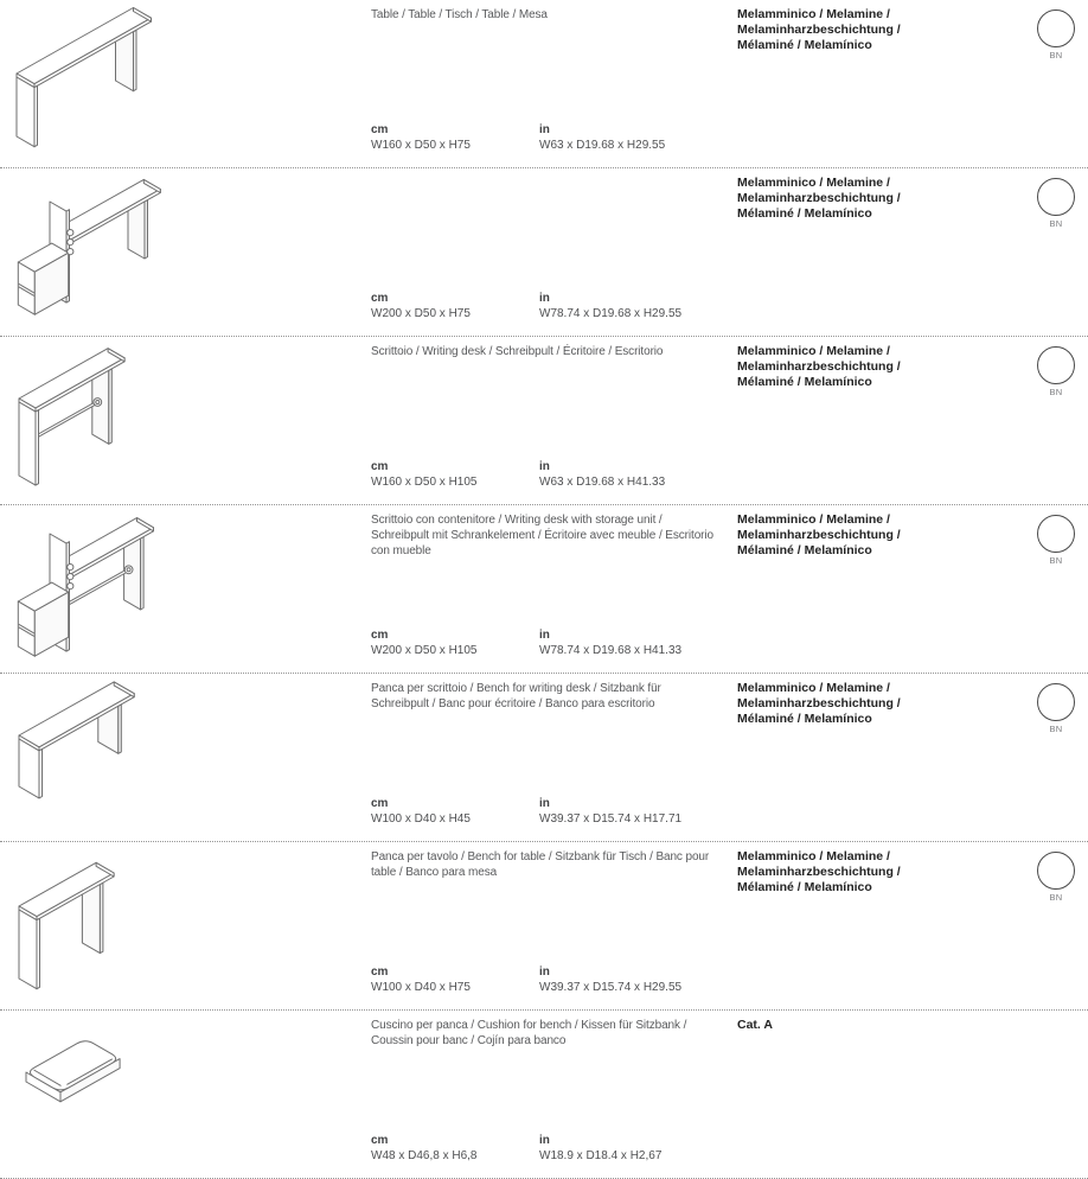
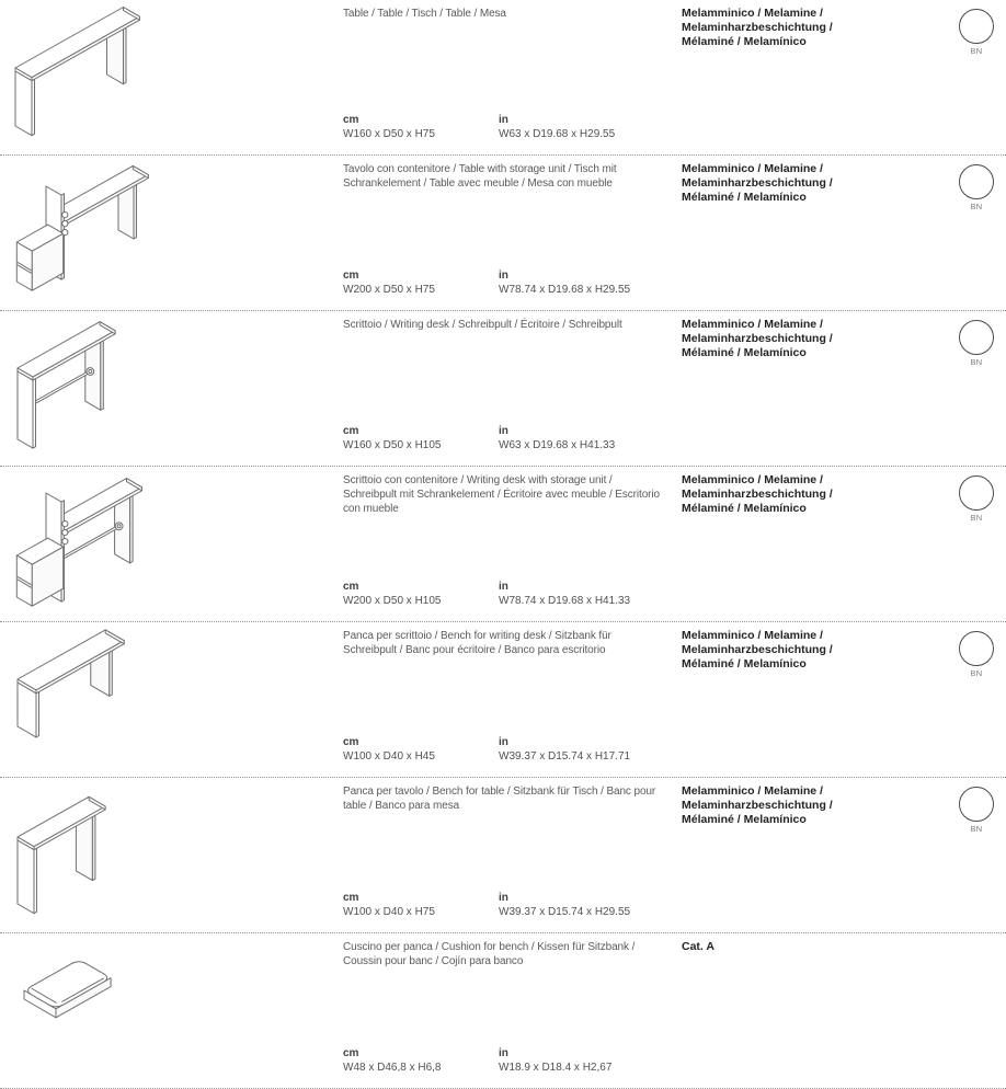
  Table / Table / Tisch / Table / Mesa
  Melamminico / Melamine /
  Melaminharzbeschichtung /
  Mélaminé / Melamínico
  cm
  W160 x D50 x H75
  in
  W63 x D19.68 x H29.55
  BN
+ Tavolo con contenitore / Table with storage unit / Tisch mit Schrankelement / Table avec meuble / Mesa con mueble
  Melamminico / Melamine /
  Melaminharzbeschichtung /
  Mélaminé / Melamínico
  cm
  W200 x D50 x H75
  in
  W78.74 x D19.68 x H29.55
  BN
- Scrittoio / Writing desk / Schreibpult / Écritoire / Escritorio
+ Scrittoio / Writing desk / Schreibpult / Écritoire / Schreibpult
  Melamminico / Melamine /
  Melaminharzbeschichtung /
  Mélaminé / Melamínico
  cm
  W160 x D50 x H105
  in
  W63 x D19.68 x H41.33
  BN
  Scrittoio con contenitore / Writing desk with storage unit / Schreibpult mit Schrankelement / Écritoire avec meuble / Escritorio con mueble
  Melamminico / Melamine /
  Melaminharzbeschichtung /
  Mélaminé / Melamínico
  cm
  W200 x D50 x H105
  in
  W78.74 x D19.68 x H41.33
  BN
  Panca per scrittoio / Bench for writing desk / Sitzbank für Schreibpult / Banc pour écritoire / Banco para escritorio
  Melamminico / Melamine /
  Melaminharzbeschichtung /
  Mélaminé / Melamínico
  cm
  W100 x D40 x H45
  in
  W39.37 x D15.74 x H17.71
  BN
  Panca per tavolo / Bench for table / Sitzbank für Tisch / Banc pour table / Banco para mesa
  Melamminico / Melamine /
  Melaminharzbeschichtung /
  Mélaminé / Melamínico
  cm
  W100 x D40 x H75
  in
  W39.37 x D15.74 x H29.55
  BN
  Cuscino per panca / Cushion for bench / Kissen für Sitzbank / Coussin pour banc / Cojín para banco
  Cat. A
  cm
  W48 x D46,8 x H6,8
  in
  W18.9 x D18.4 x H2,67
